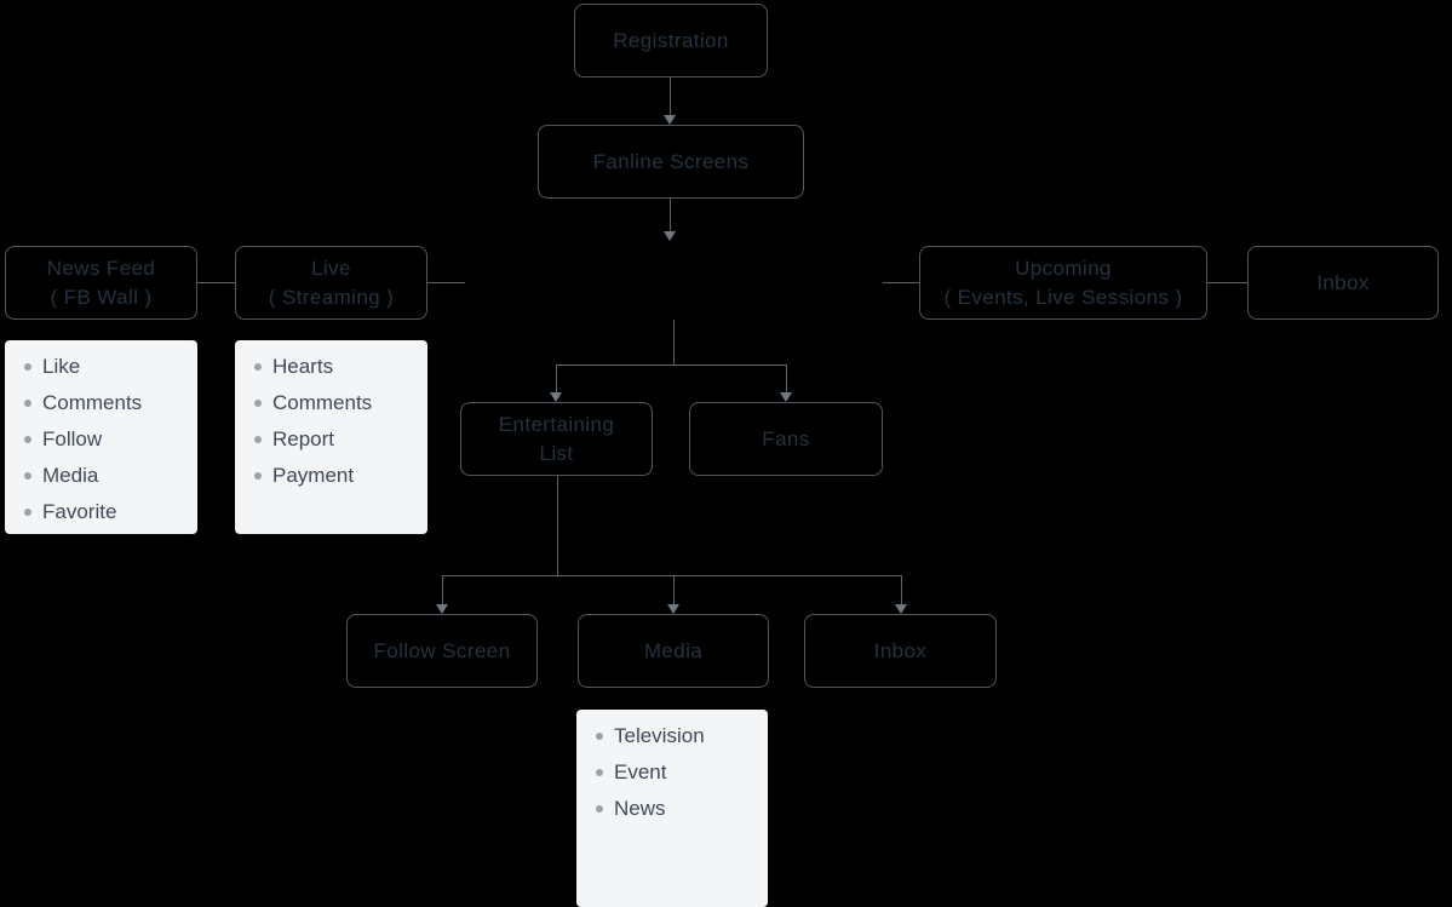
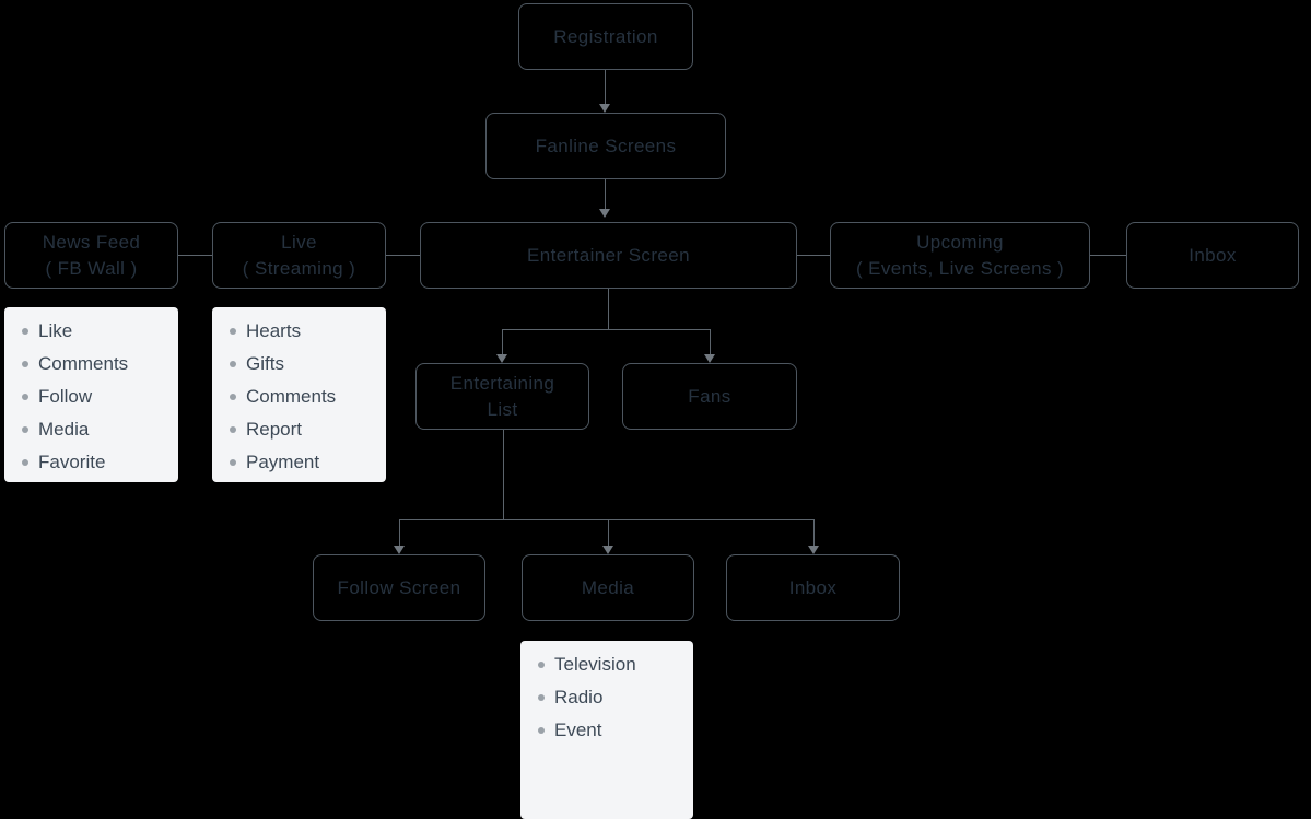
  Registration
  Fanline Screens
  News Feed
  ( FB Wall )
  Live
  ( Streaming )
+ Entertainer Screen
  Upcoming
- ( Events, Live Sessions )
+ ( Events, Live Screens )
  Inbox
  Entertaining
  List
  Fans
  Follow Screen
  Media
  Inbox
  Like
  Comments
  Follow
  Media
  Favorite
  Hearts
+ Gifts
  Comments
  Report
  Payment
  Television
+ Radio
  Event
- News
